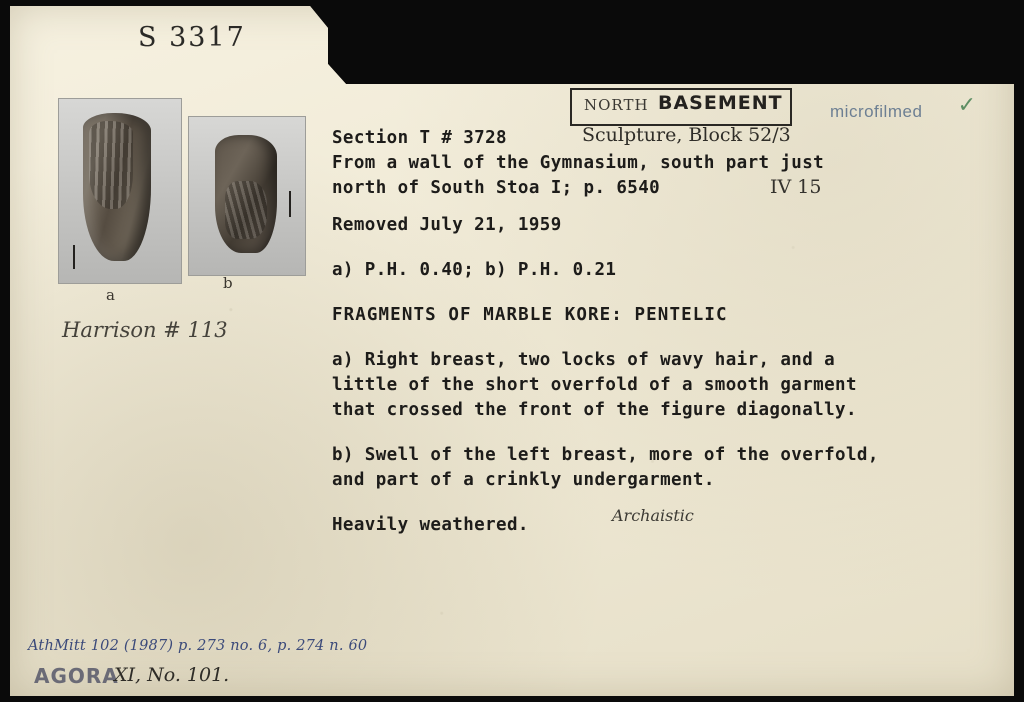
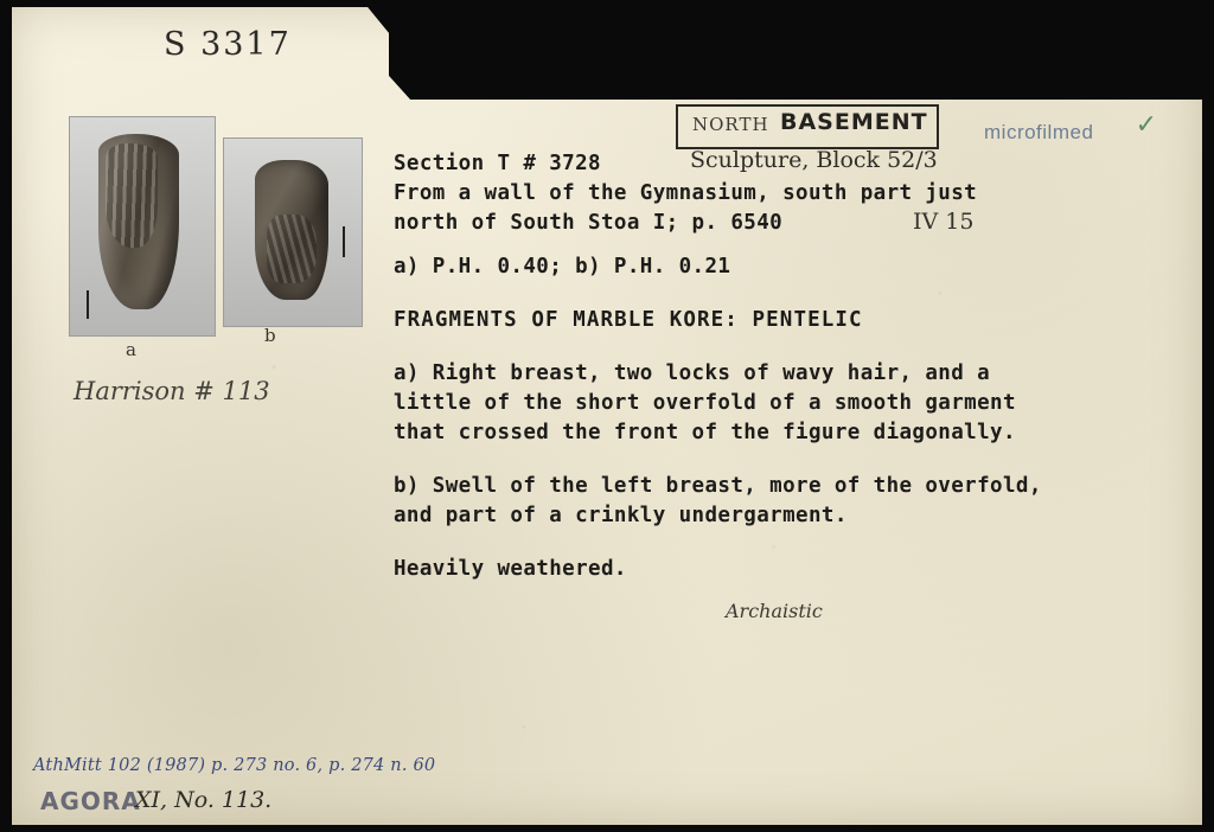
  S 3317
  a
  b
  BASEMENT
  Section T # 3728
  From a wall of the Gymnasium, south part just
  north of South Stoa I; p. 6540
- Removed July 21, 1959
  a) P.H. 0.40; b) P.H. 0.21
  FRAGMENTS OF MARBLE KORE: PENTELIC
  a) Right breast, two locks of wavy hair, and a
  little of the short overfold of a smooth garment
  that crossed the front of the figure diagonally.
  b) Swell of the left breast, more of the overfold,
  and part of a crinkly undergarment.
  Heavily weathered.
  NORTH
  Sculpture, Block 52/3
  IV 15
  Harrison # 113
  Archaistic
  microfilmed
  ✓
  AthMitt 102 (1987) p. 273 no. 6, p. 274 n. 60
  AGORA
- XI, No. 101.
+ XI, No. 113.
